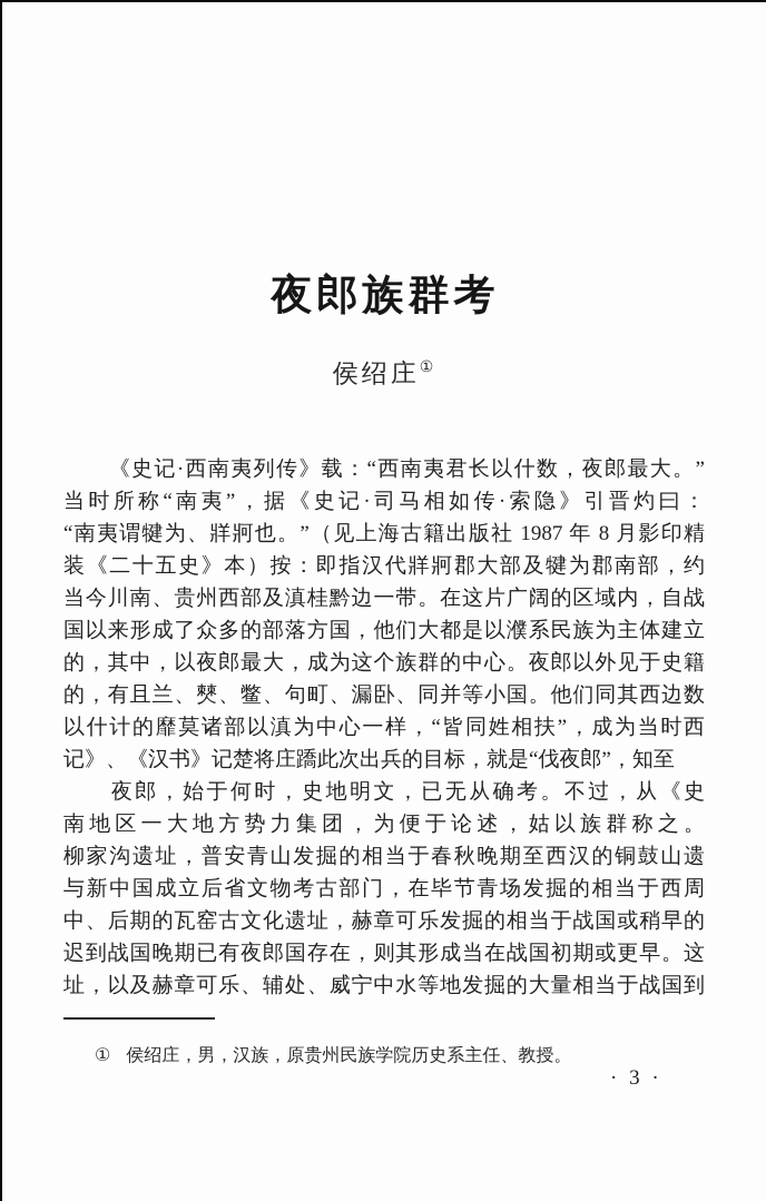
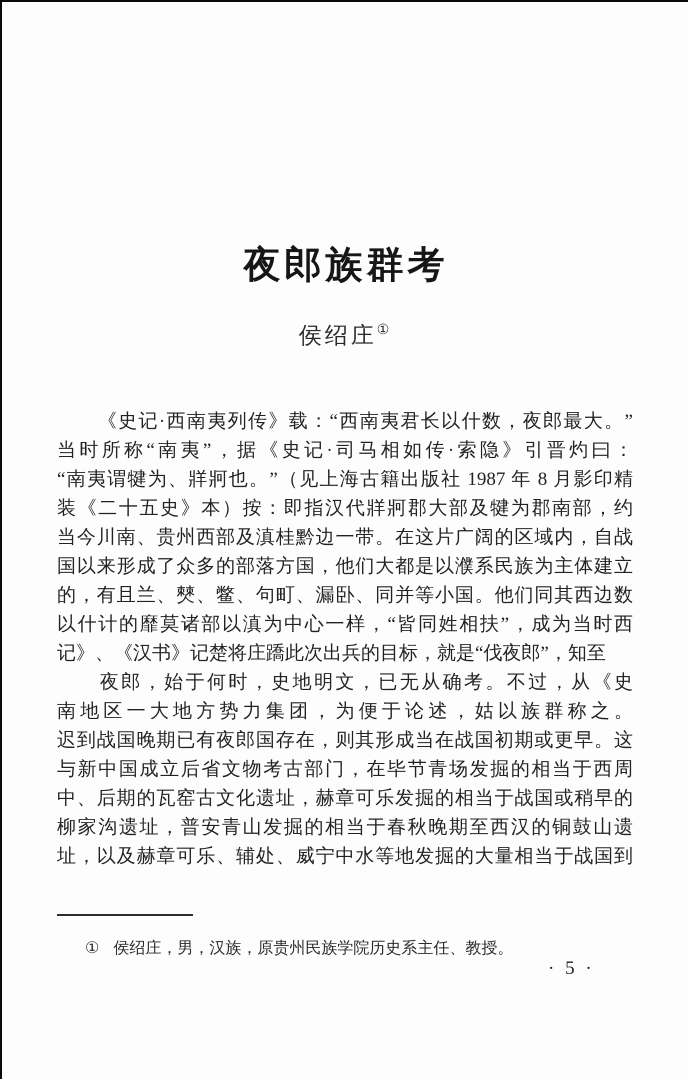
  夜郎族群考
  侯绍庄①
  《史记·西南夷列传》载：“西南夷君长以什数，夜郎最大。”
  当时所称“南夷”，据《史记·司马相如传·索隐》引晋灼曰：
  “南夷谓犍为、牂牁也。”（见上海古籍出版社 1987 年 8 月影印精
  装《二十五史》本）按：即指汉代牂牁郡大部及犍为郡南部，约
  当今川南、贵州西部及滇桂黔边一带。在这片广阔的区域内，自战
  国以来形成了众多的部落方国，他们大都是以濮系民族为主体建立
- 的，其中，以夜郎最大，成为这个族群的中心。夜郎以外见于史籍
  的，有且兰、僰、鳖、句町、漏卧、同并等小国。他们同其西边数
  以什计的靡莫诸部以滇为中心一样，“皆同姓相扶”，成为当时西
  记》、《汉书》记楚将庄蹻此次出兵的目标，就是“伐夜郎”，知至
  夜郎，始于何时，史地明文，已无从确考。不过，从《史
  南地区一大地方势力集团，为便于论述，姑以族群称之。
- 柳家沟遗址，普安青山发掘的相当于春秋晚期至西汉的铜鼓山遗
+ 迟到战国晚期已有夜郎国存在，则其形成当在战国初期或更早。这
  与新中国成立后省文物考古部门，在毕节青场发掘的相当于西周
  中、后期的瓦窑古文化遗址，赫章可乐发掘的相当于战国或稍早的
- 迟到战国晚期已有夜郎国存在，则其形成当在战国初期或更早。这
+ 柳家沟遗址，普安青山发掘的相当于春秋晚期至西汉的铜鼓山遗
  址，以及赫章可乐、辅处、威宁中水等地发掘的大量相当于战国到
  ① 侯绍庄，男，汉族，原贵州民族学院历史系主任、教授。
- · 3 ·
+ · 5 ·
